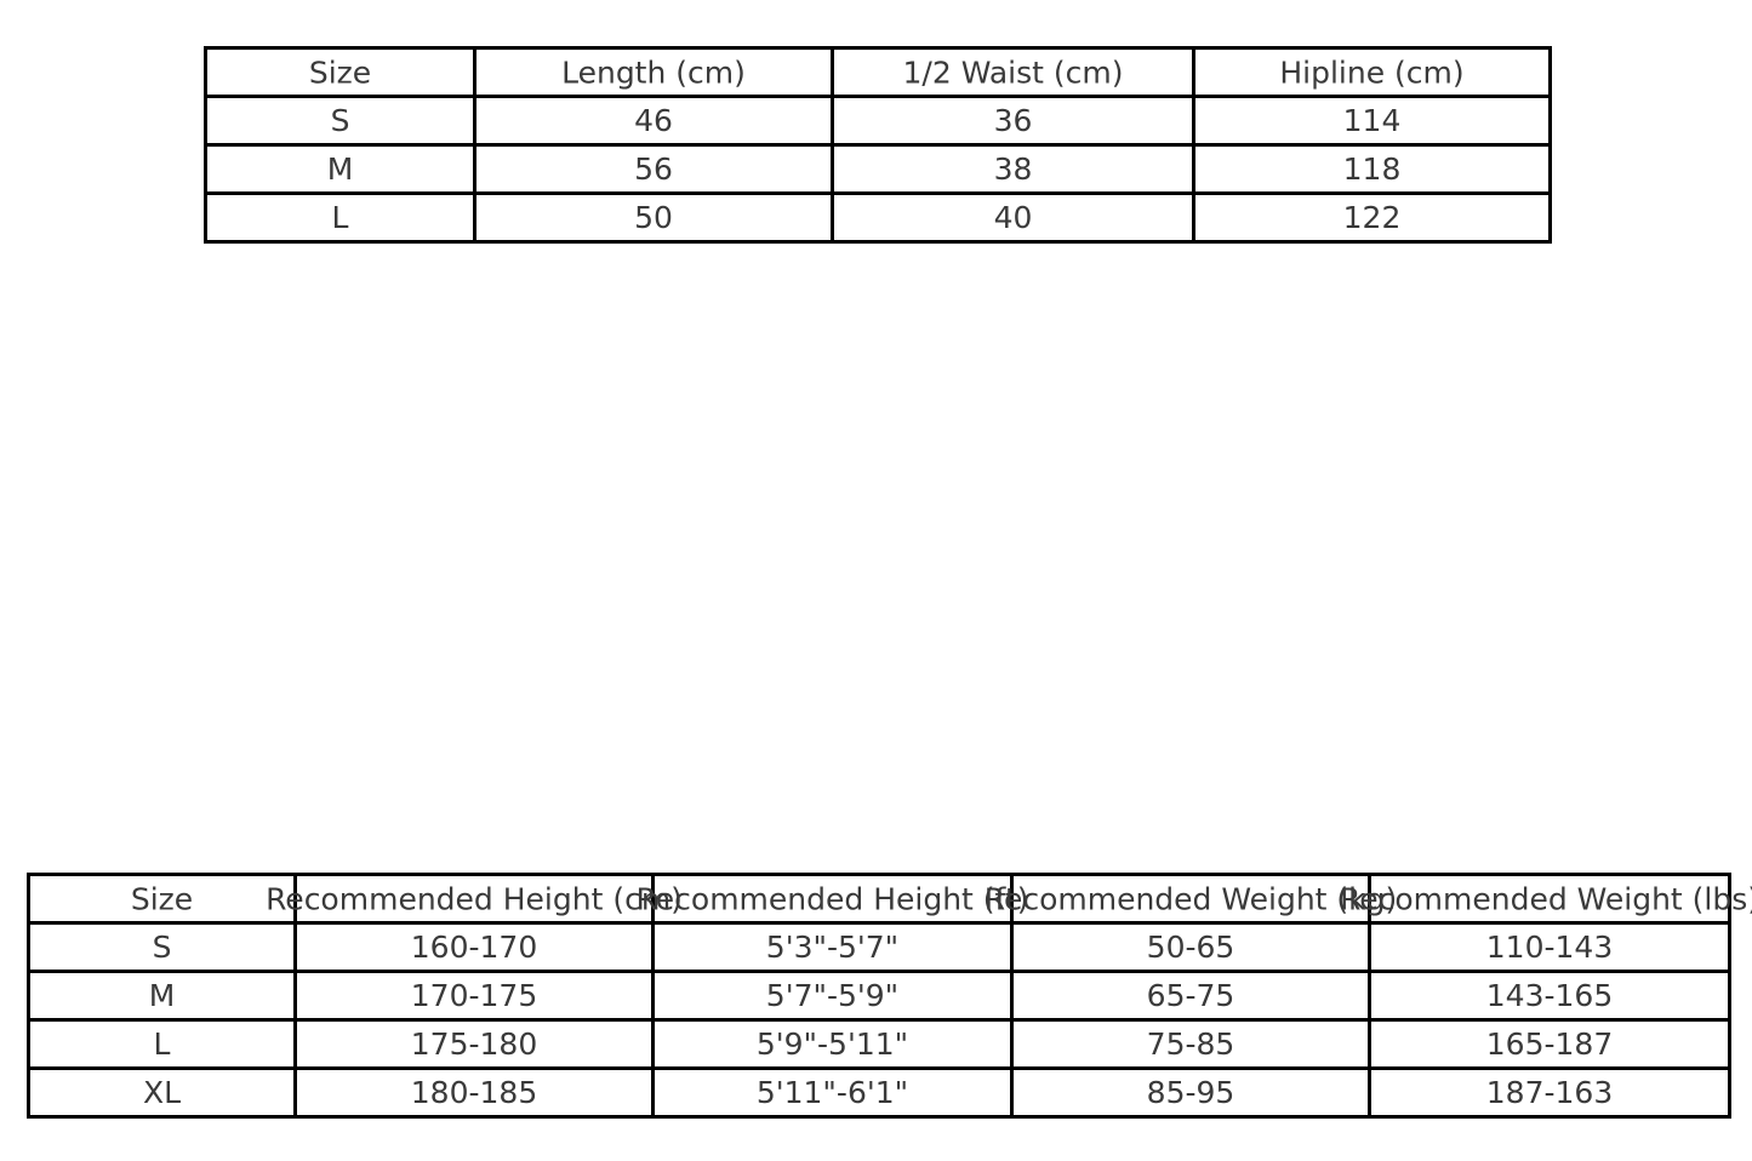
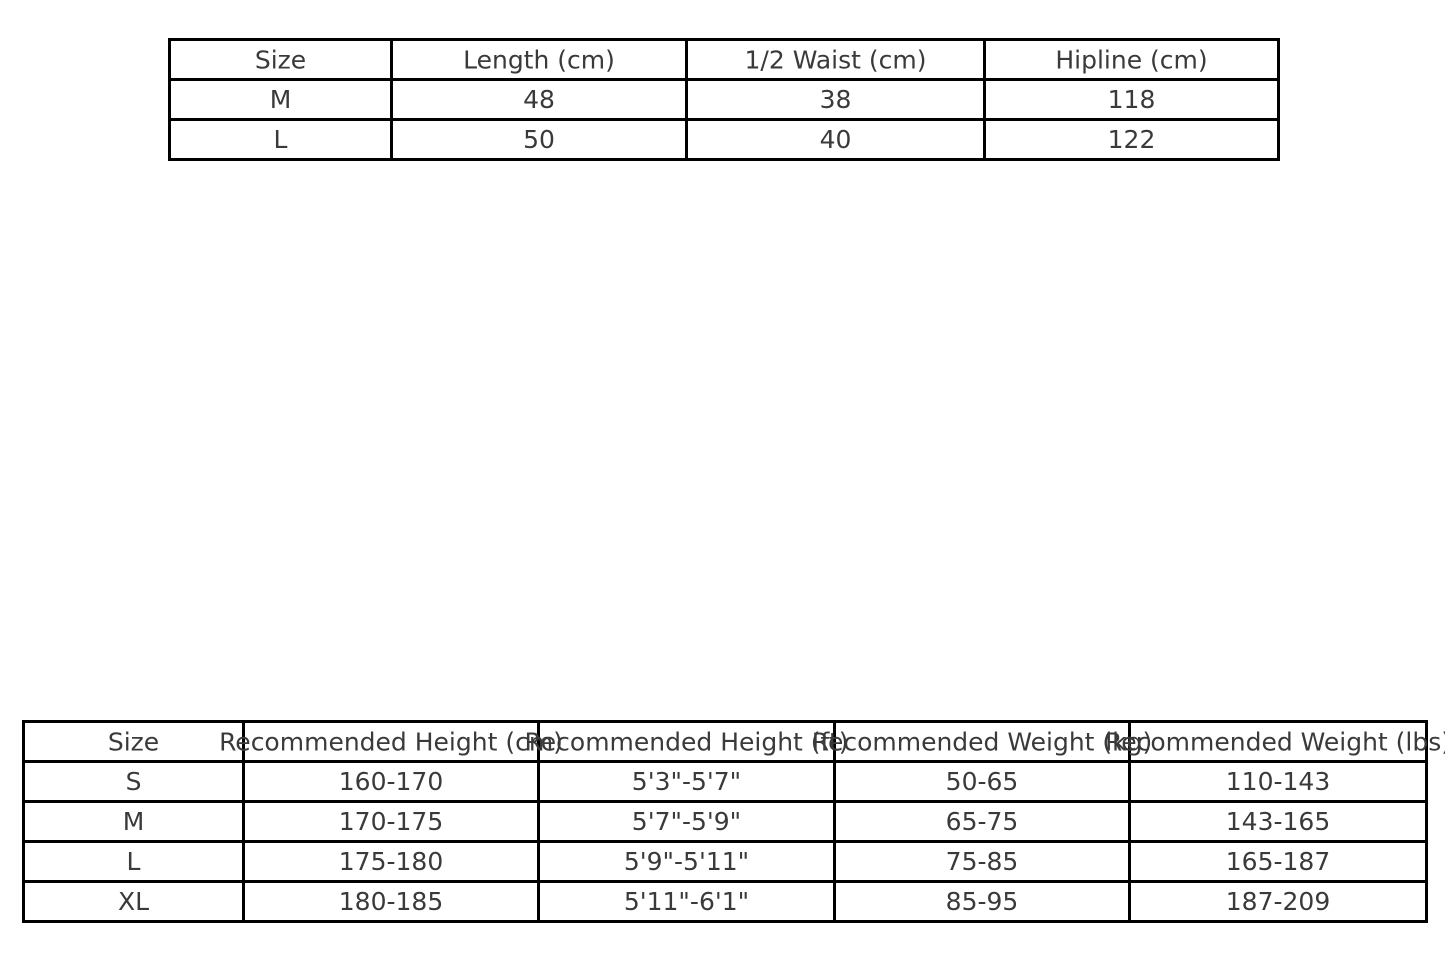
  Size	Length (cm)	1/2 Waist (cm)	Hipline (cm)
- S	46	36	114
- M	56	38	118
+ M	48	38	118
  L	50	40	122
  Size	Recommended Height (cm)	Recommended Height (ft)	Recommended Weight (kg)	Recommended Weight (lbs
  S	160-170	5'3"-5'7"	50-65	110-143
  M	170-175	5'7"-5'9"	65-75	143-165
  L	175-180	5'9"-5'11"	75-85	165-187
- XL	180-185	5'11"-6'1"	85-95	187-163
+ XL	180-185	5'11"-6'1"	85-95	187-209
